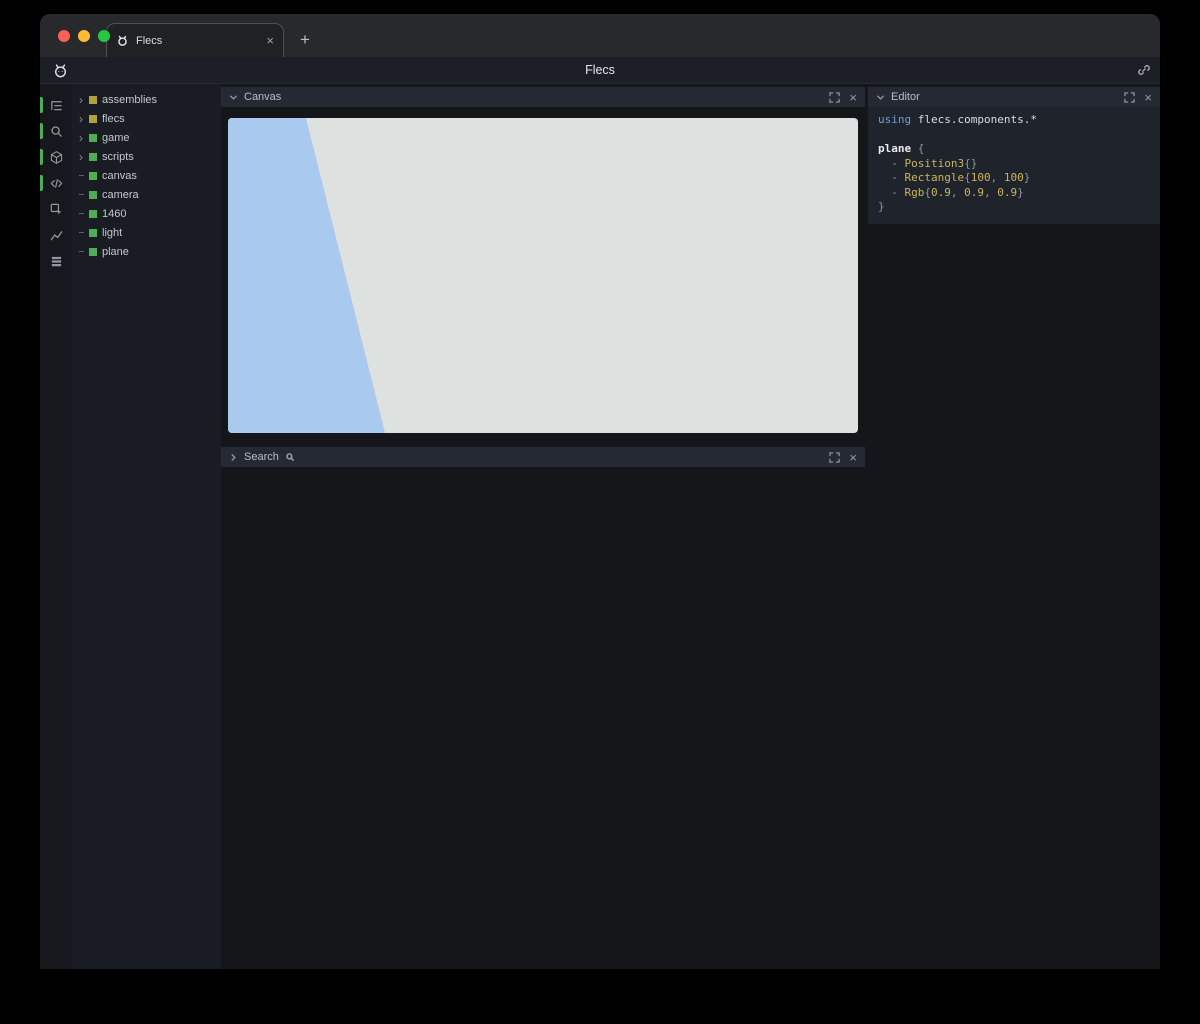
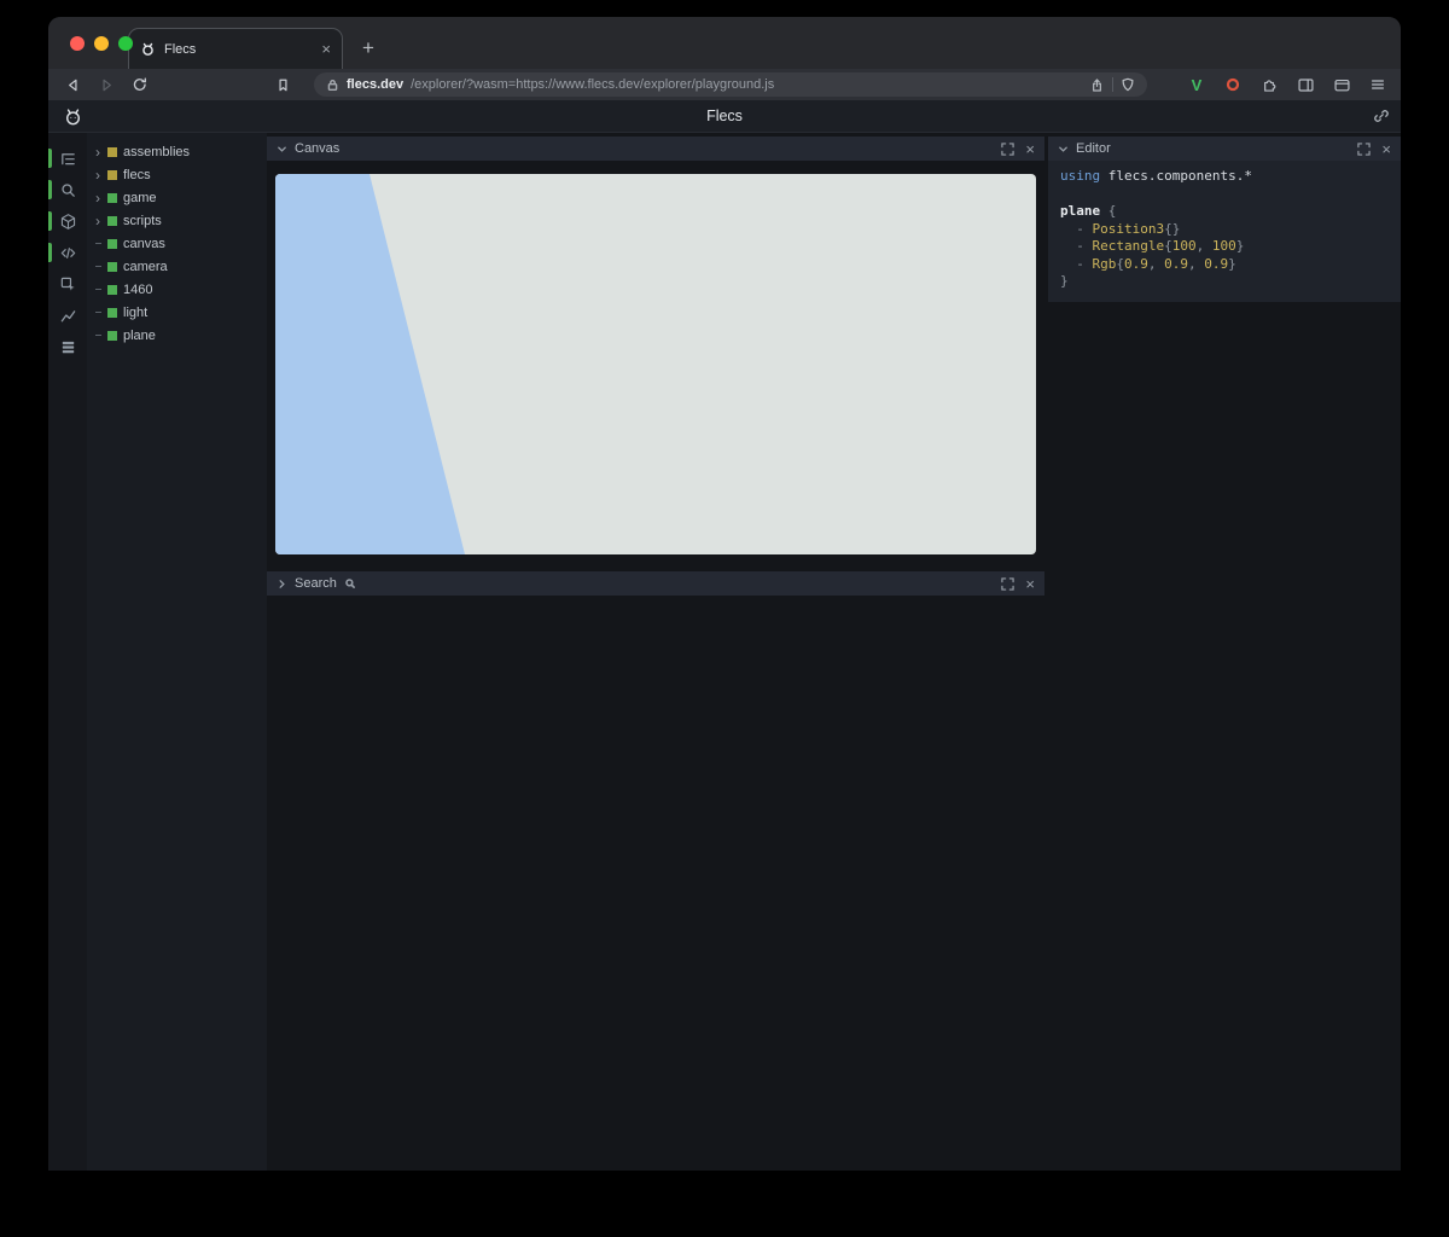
  Flecs
  ×
  +
+ flecs.dev
+ /explorer/?wasm=https://www.flecs.dev/explorer/playground.js
+ V
  Flecs
  ›
  assemblies
  ›
  flecs
  ›
  game
  ›
  scripts
  canvas
  camera
  1460
  light
  plane
  Canvas
  ×
  Search
  ×
  Editor
  ×
  using flecs.components.*
  plane {
  - Position3{}
  - Rectangle{100, 100}
  - Rgb{0.9, 0.9, 0.9}
  }
